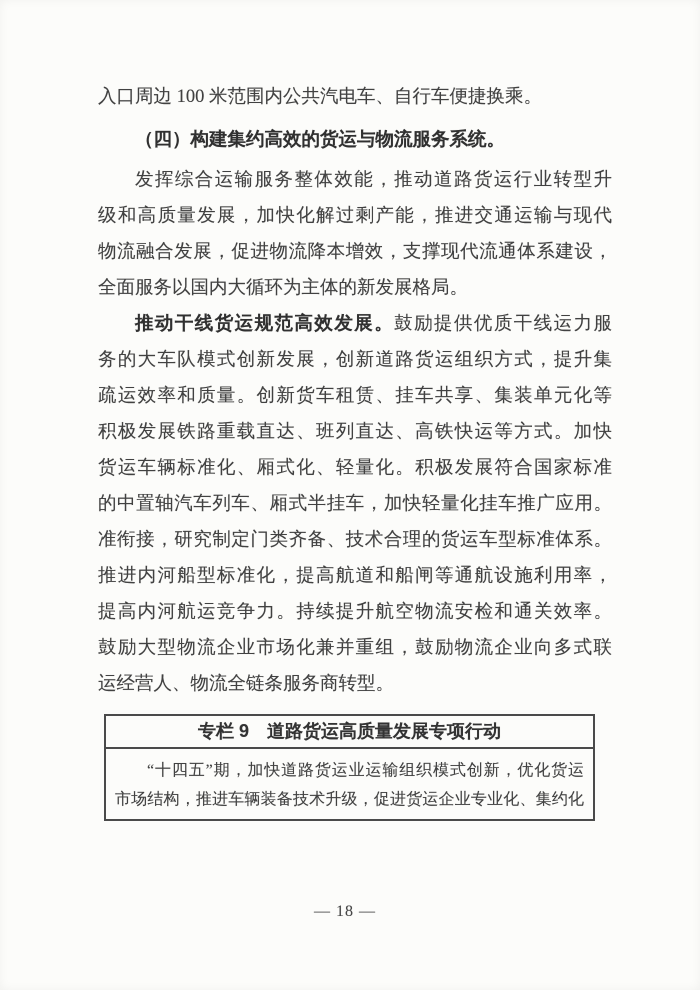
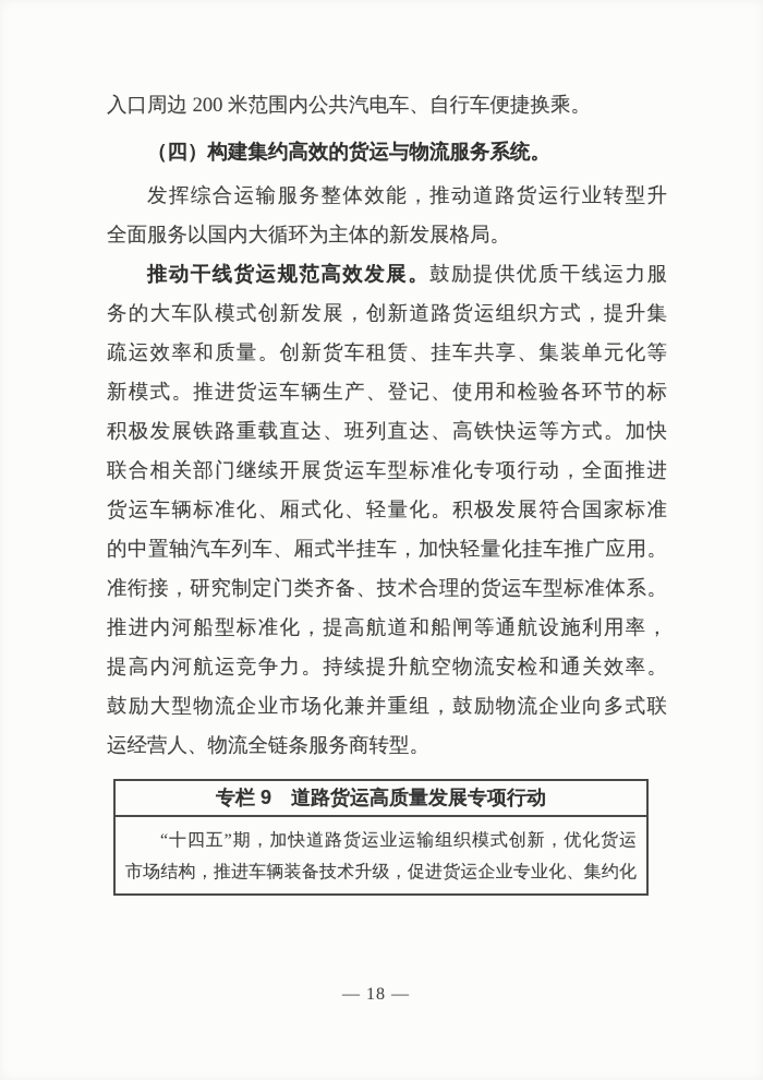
- 入口周边 100 米范围内公共汽电车、自行车便捷换乘。
+ 入口周边 200 米范围内公共汽电车、自行车便捷换乘。
  （四）构建集约高效的货运与物流服务系统。
  发挥综合运输服务整体效能，推动道路货运行业转型升
- 级和高质量发展，加快化解过剩产能，推进交通运输与现代
- 物流融合发展，促进物流降本增效，支撑现代流通体系建设，
  全面服务以国内大循环为主体的新发展格局。
  推动干线货运规范高效发展。鼓励提供优质干线运力服
  务的大车队模式创新发展，创新道路货运组织方式，提升集
  疏运效率和质量。创新货车租赁、挂车共享、集装单元化等
+ 新模式。推进货运车辆生产、登记、使用和检验各环节的标
  积极发展铁路重载直达、班列直达、高铁快运等方式。加快
+ 联合相关部门继续开展货运车型标准化专项行动，全面推进
  货运车辆标准化、厢式化、轻量化。积极发展符合国家标准
  的中置轴汽车列车、厢式半挂车，加快轻量化挂车推广应用。
  准衔接，研究制定门类齐备、技术合理的货运车型标准体系。
  推进内河船型标准化，提高航道和船闸等通航设施利用率，
  提高内河航运竞争力。持续提升航空物流安检和通关效率。
  鼓励大型物流企业市场化兼并重组，鼓励物流企业向多式联
  运经营人、物流全链条服务商转型。
  专栏 9 道路货运高质量发展专项行动
  “十四五”期，加快道路货运业运输组织模式创新，优化货运
  市场结构，推进车辆装备技术升级，促进货运企业专业化、集约化
  — 18 —
